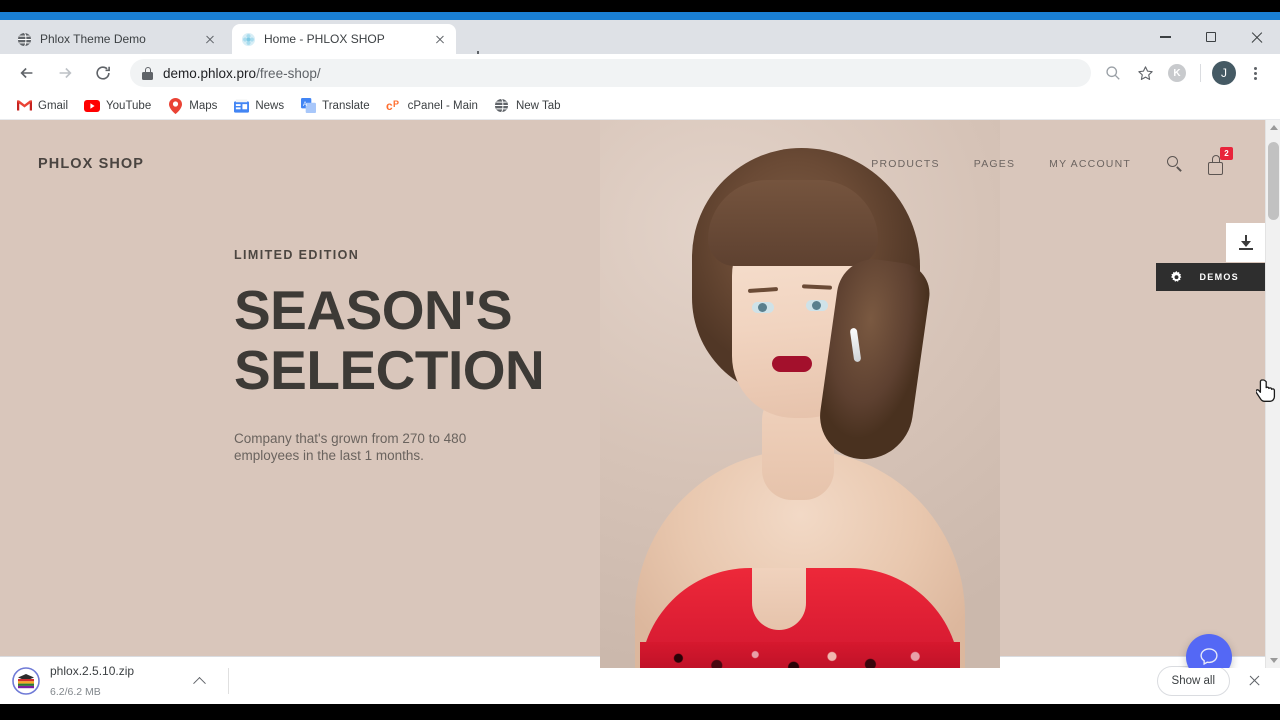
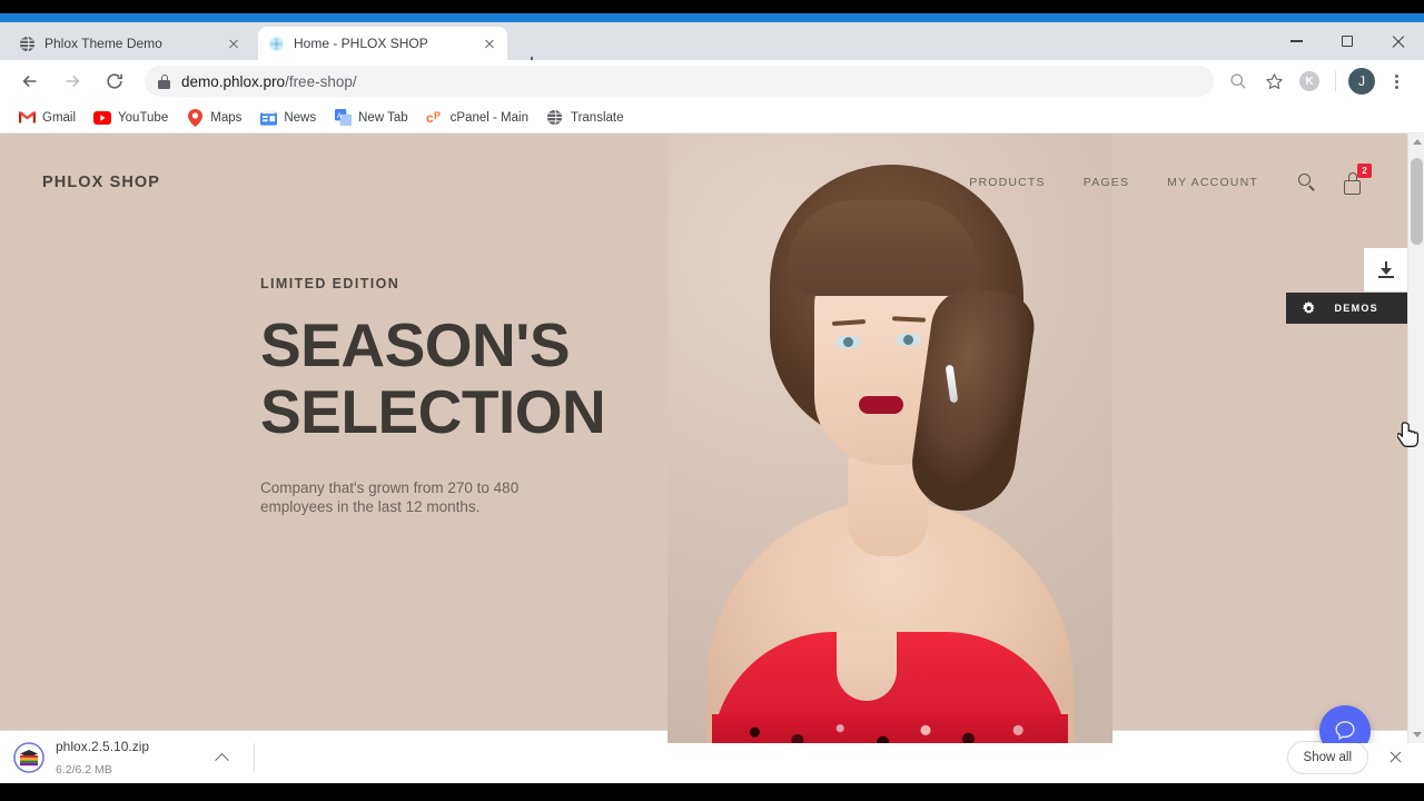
  Phlox Theme Demo
  Home - PHLOX SHOP
  demo.phlox.pro/free-shop/
  K
  J
  Gmail
  YouTube
  Maps
  News
- Translate
+ New Tab
  c
  P
  cPanel - Main
- New Tab
+ Translate
  PHLOX SHOP
  PRODUCTS
  PAGES
  MY ACCOUNT
  2
  LIMITED EDITION
  SEASON'S
  SELECTION
  Company that's grown from 270 to 480
- employees in the last 1 months.
+ employees in the last 12 months.
  DEMOS
  phlox.2.5.10.zip
  6.2/6.2 MB
  Show all
